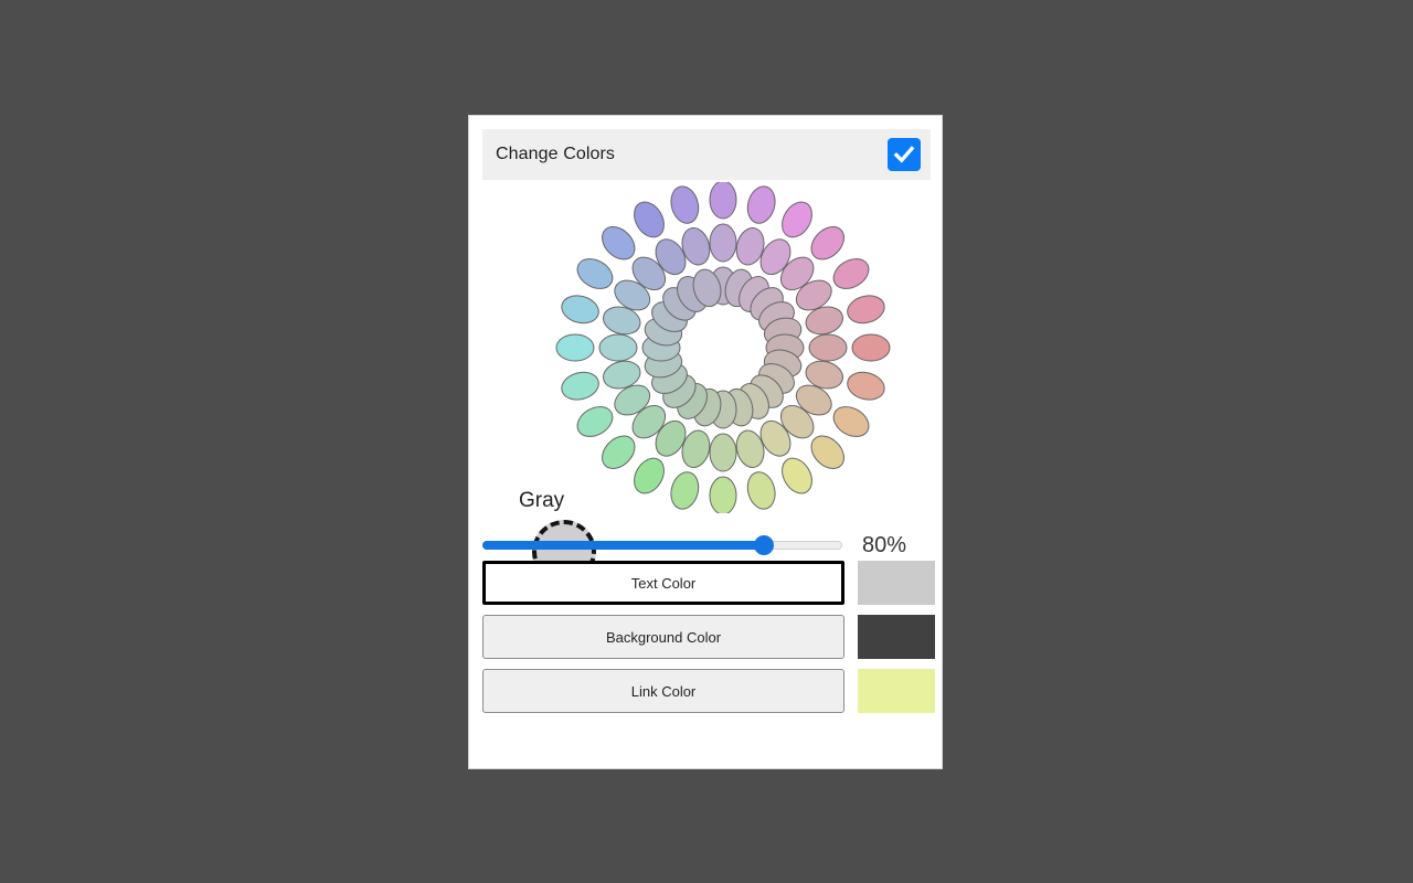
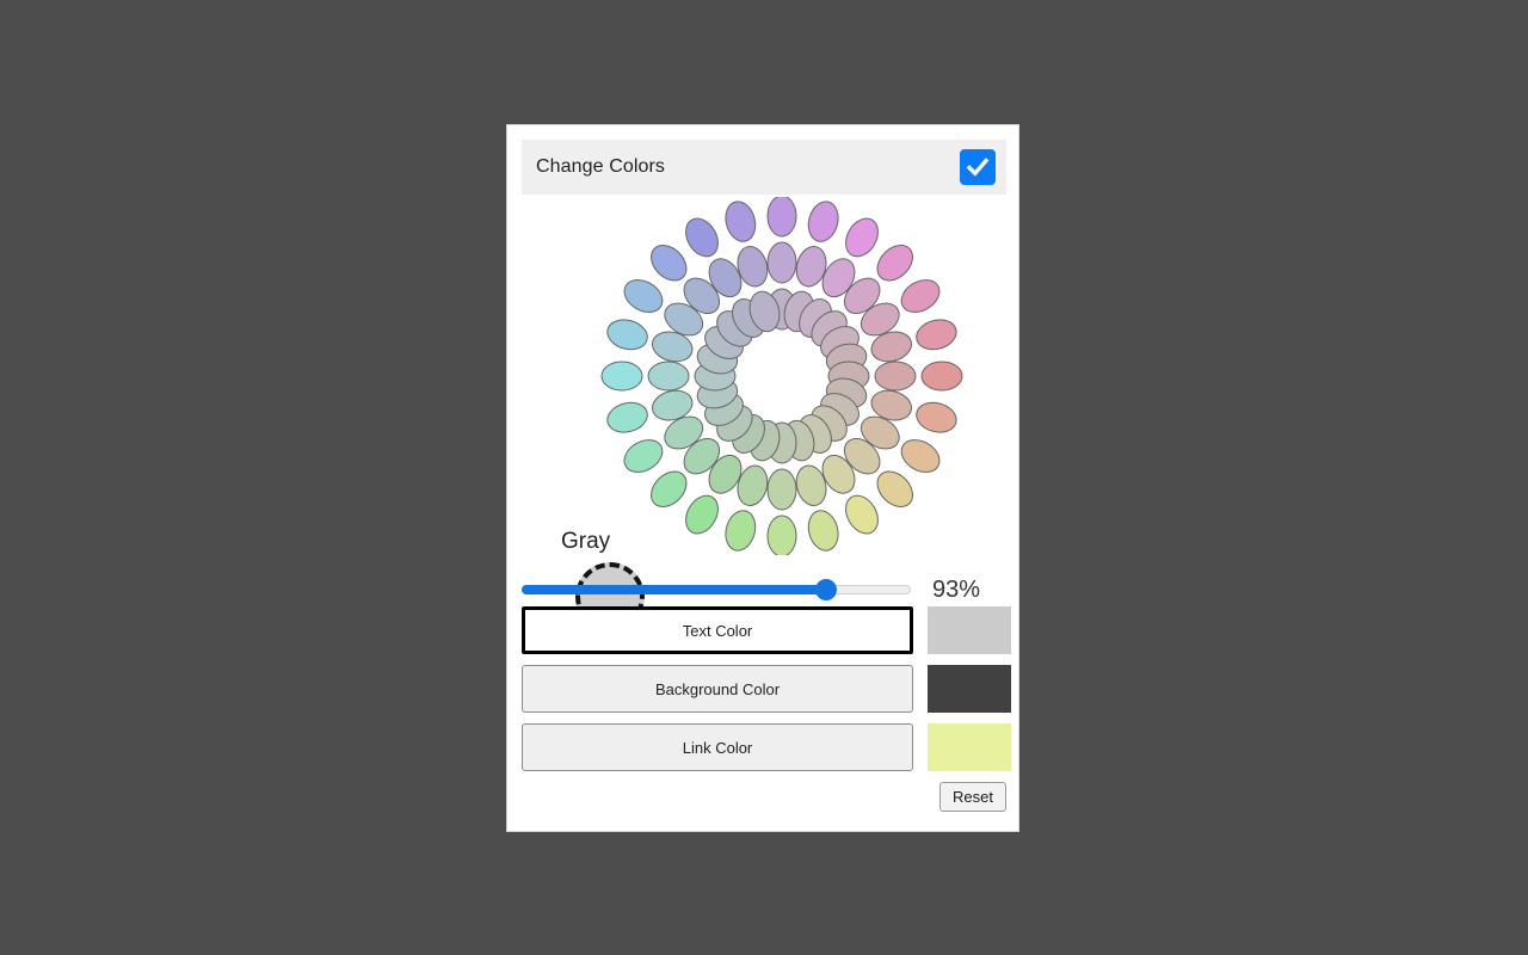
  Change Colors
  Gray
- 80%
+ 93%
  Text Color
  Background Color
  Link Color
+ Reset
